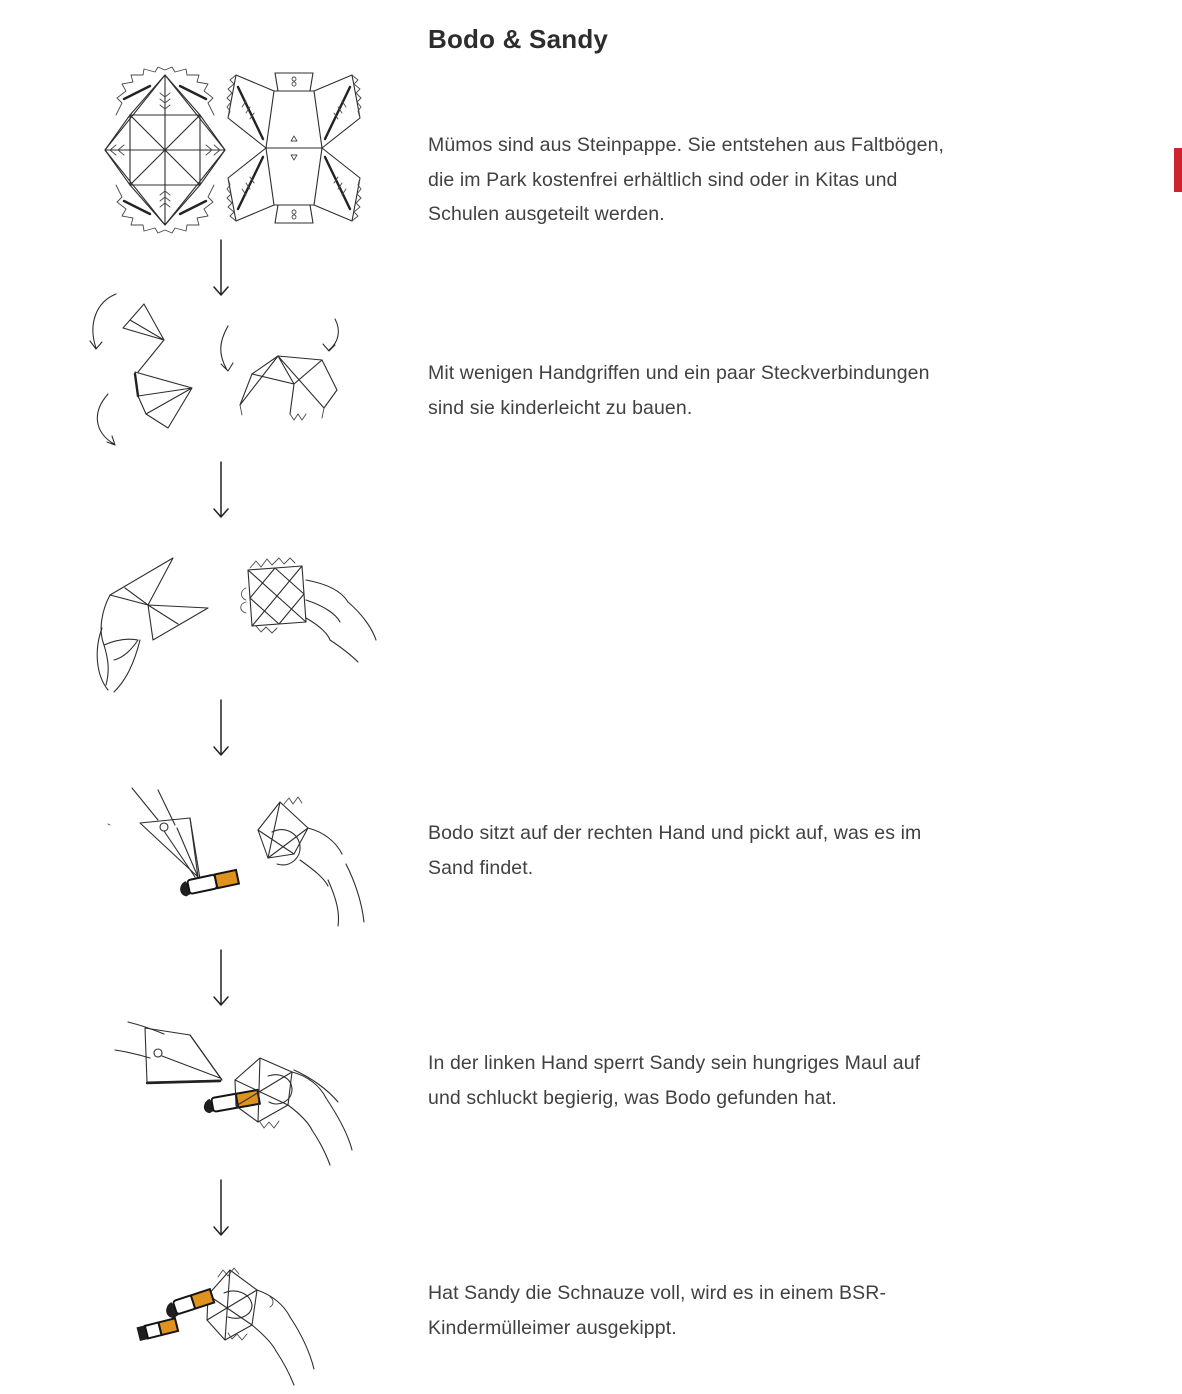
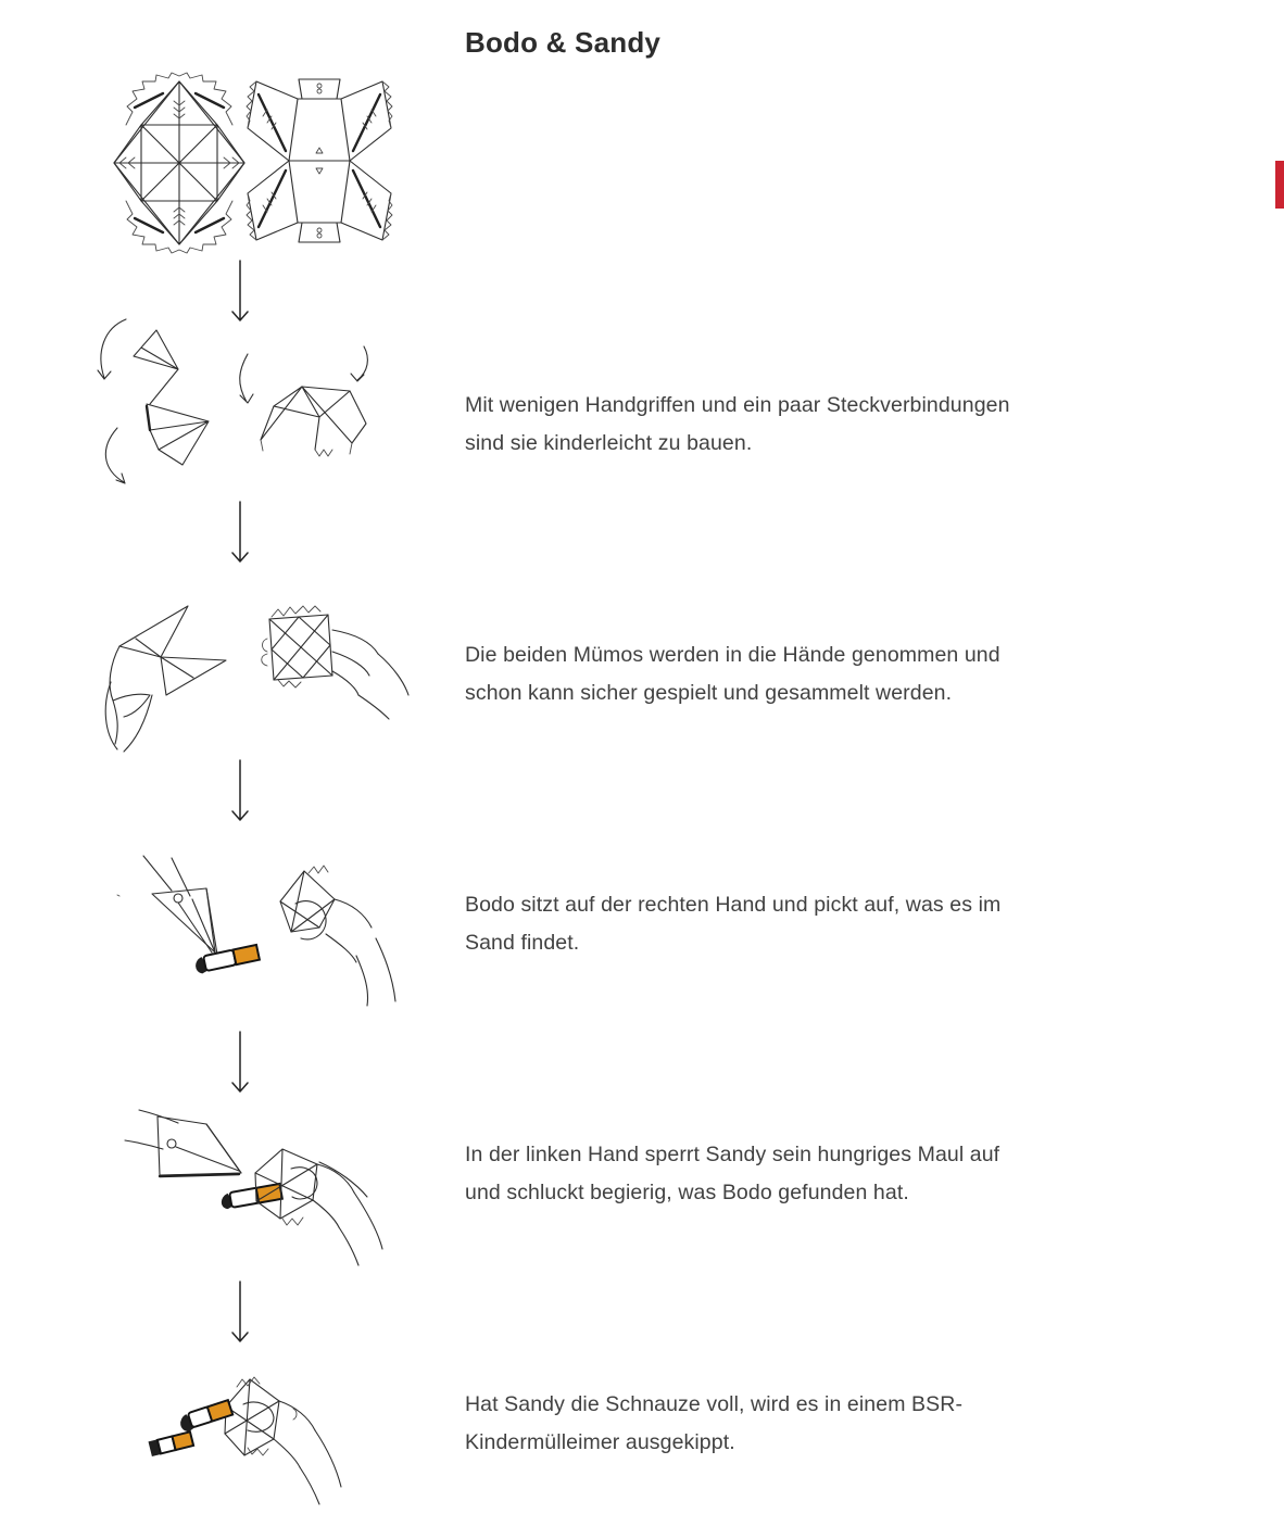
  Bodo & Sandy
- Mümos sind aus Steinpappe. Sie entstehen aus Faltbögen,
- die im Park kostenfrei erhältlich sind oder in Kitas und
- Schulen ausgeteilt werden.
  Mit wenigen Handgriffen und ein paar Steckverbindungen
  sind sie kinderleicht zu bauen.
+ Die beiden Mümos werden in die Hände genommen und
+ schon kann sicher gespielt und gesammelt werden.
  Bodo sitzt auf der rechten Hand und pickt auf, was es im
  Sand findet.
  In der linken Hand sperrt Sandy sein hungriges Maul auf
  und schluckt begierig, was Bodo gefunden hat.
  Hat Sandy die Schnauze voll, wird es in einem BSR-
  Kindermülleimer ausgekippt.
